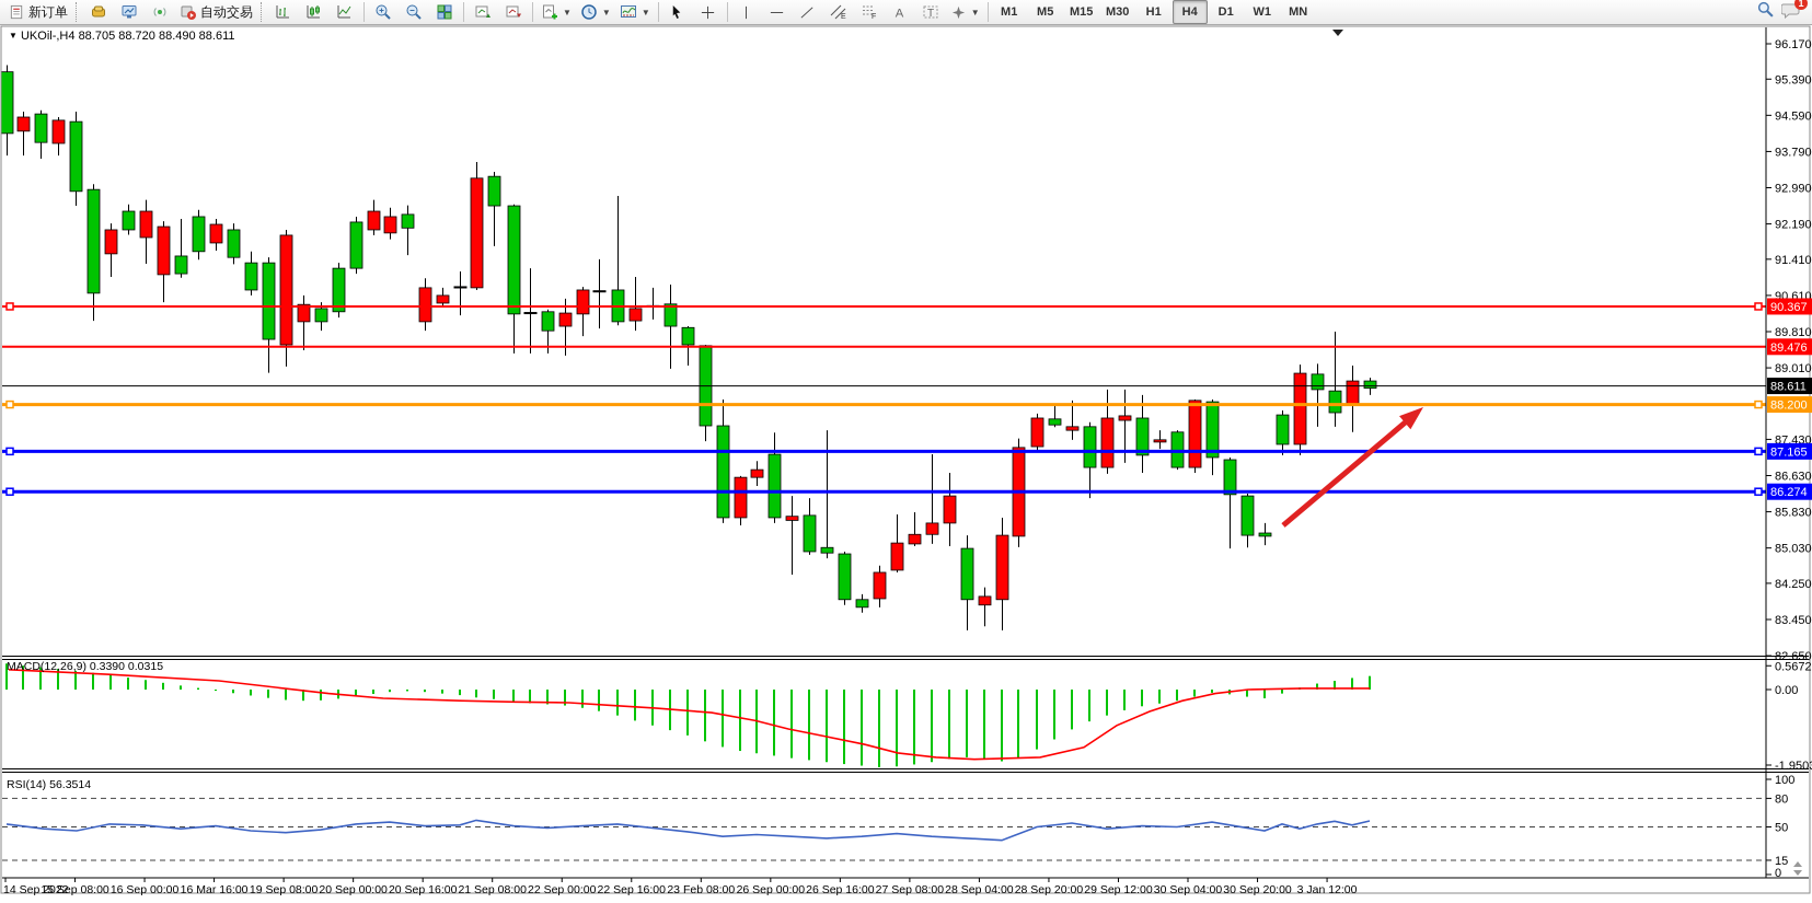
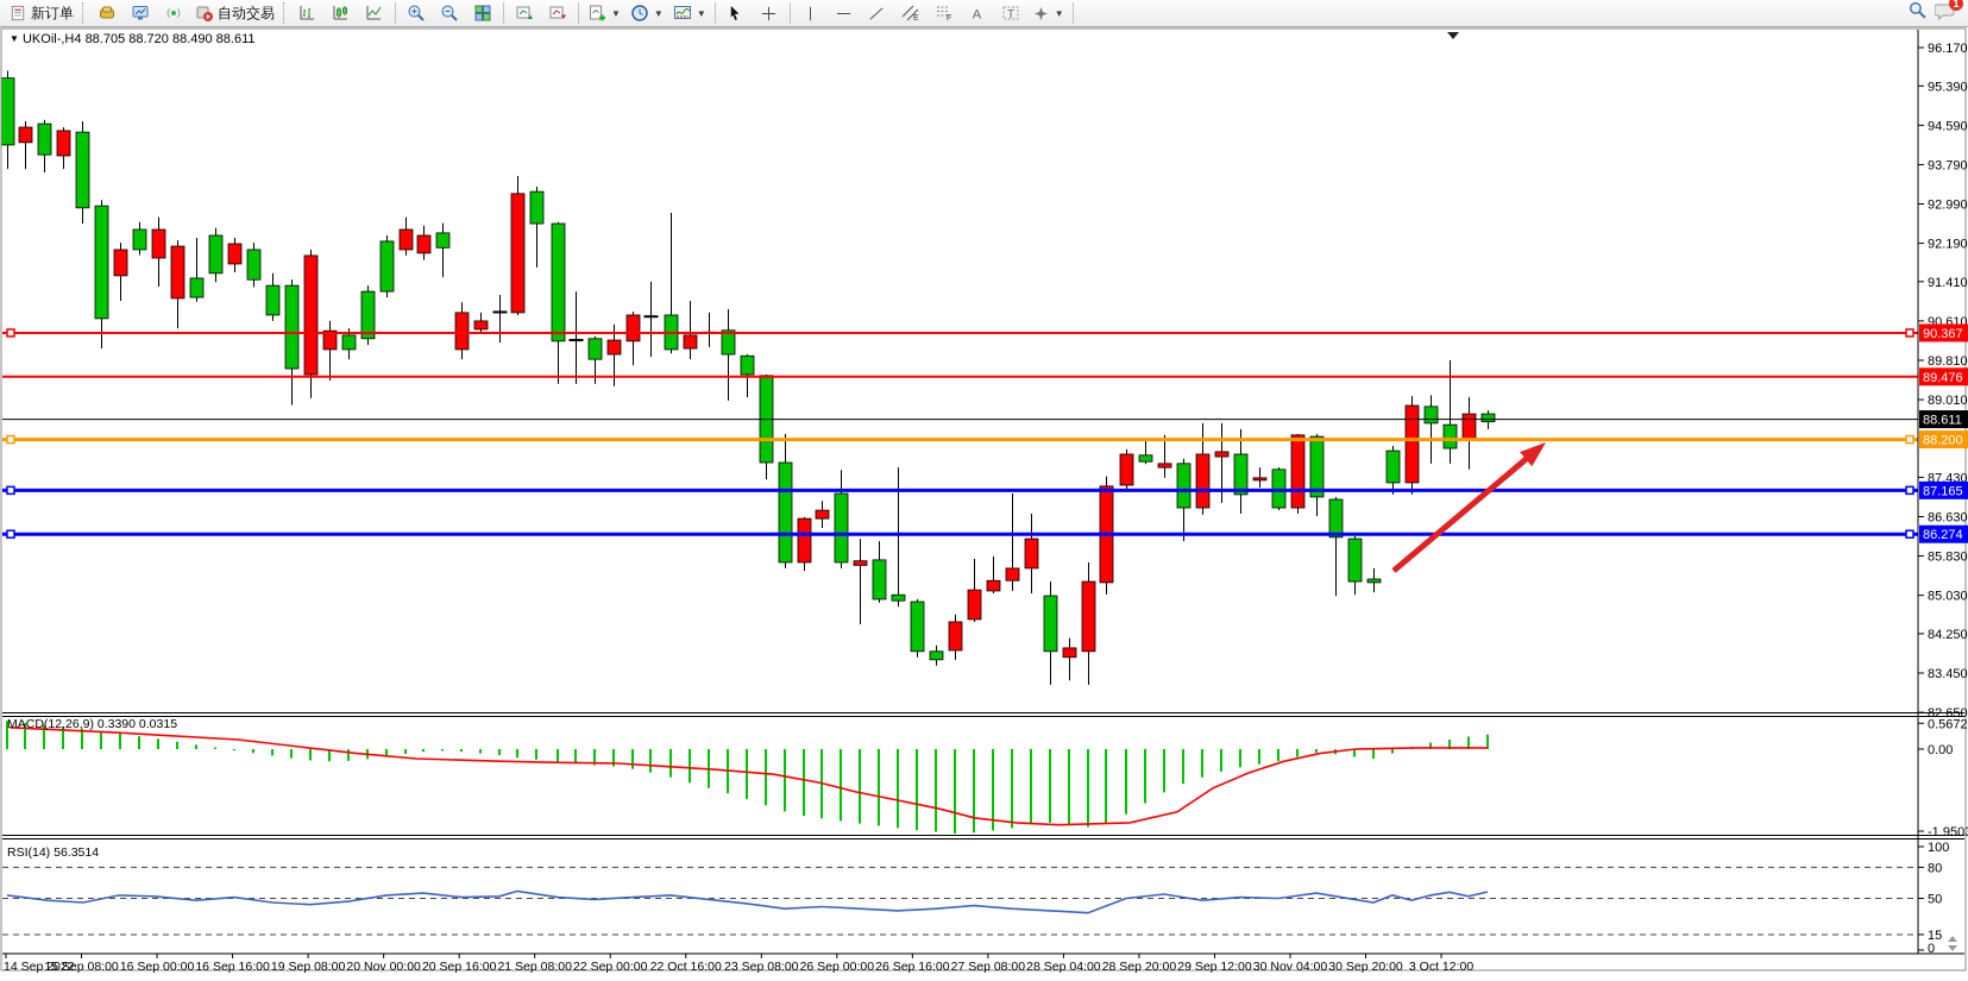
  新订单
  自动交易
  ▼
  ▼
  ▼
  A
  T
  ▼
- M1
- M5
- M15
- M30
- H1
- H4
- D1
- W1
- MN
  1
  96.170
  95.390
  94.590
  93.790
  92.990
  92.190
  91.410
  90.610
  89.810
  89.010
  87.430
  86.630
  85.830
  85.030
  84.250
  83.450
  82.650
  90.367
  89.476
  88.611
  88.200
  87.165
  86.274
  0.5672
  0.00
  -1.950
  100
  80
  50
  15
  0
  14 Sep 2022
  15 Sep 08:00
  16 Sep 00:00
- 16 Mar 16:00
+ 16 Sep 16:00
  19 Sep 08:00
- 20 Sep 00:00
+ 20 Nov 00:00
  20 Sep 16:00
  21 Sep 08:00
  22 Sep 00:00
- 22 Sep 16:00
+ 22 Oct 16:00
- 23 Feb 08:00
+ 23 Sep 08:00
  26 Sep 00:00
  26 Sep 16:00
  27 Sep 08:00
  28 Sep 04:00
  28 Sep 20:00
  29 Sep 12:00
- 30 Sep 04:00
+ 30 Nov 04:00
  30 Sep 20:00
- 3 Jan 12:00
+ 3 Oct 12:00
  ▼ UKOil-,H4 88.705 88.720 88.490 88.611
  MACD(12,26,9) 0.3390 0.0315
  RSI(14) 56.3514
